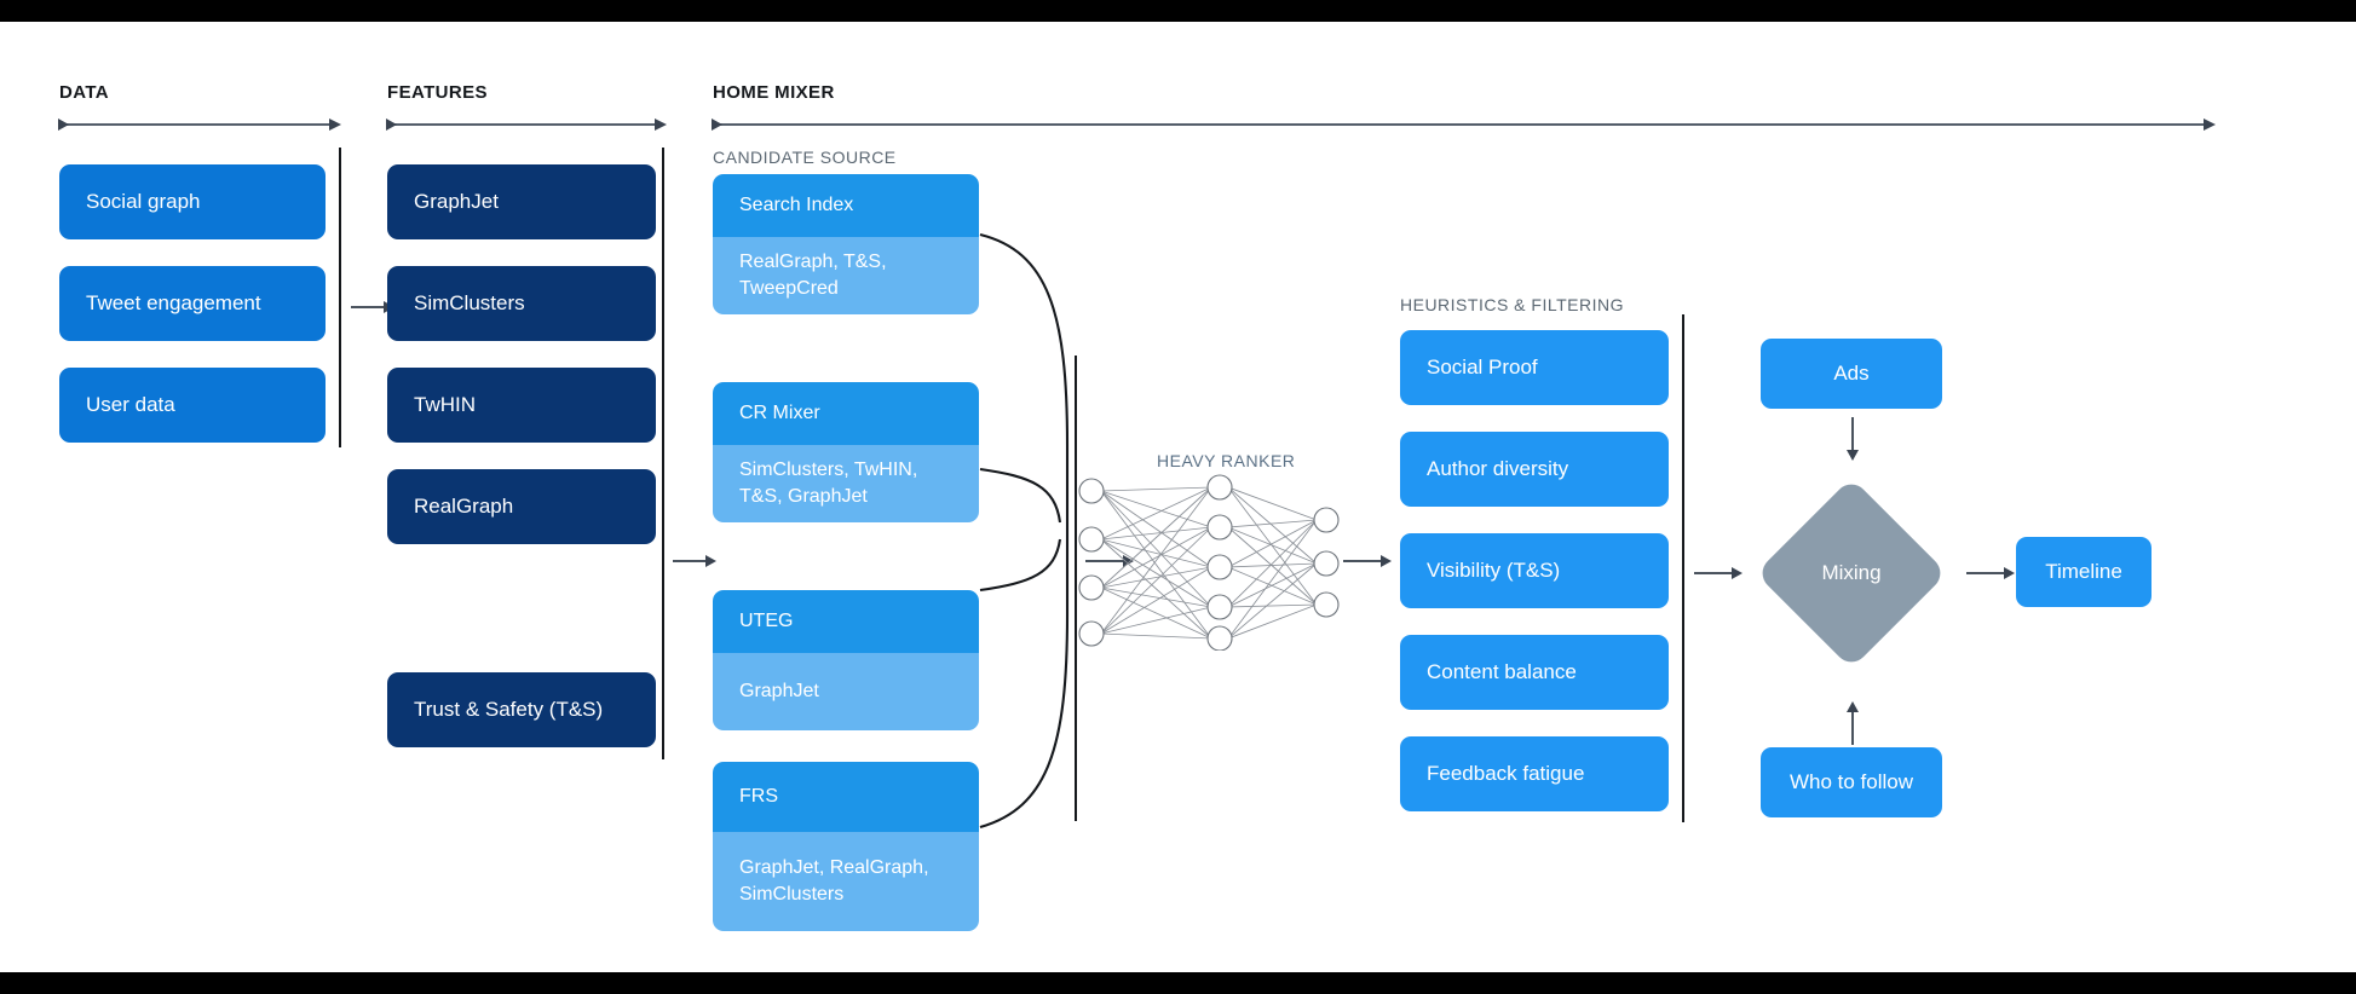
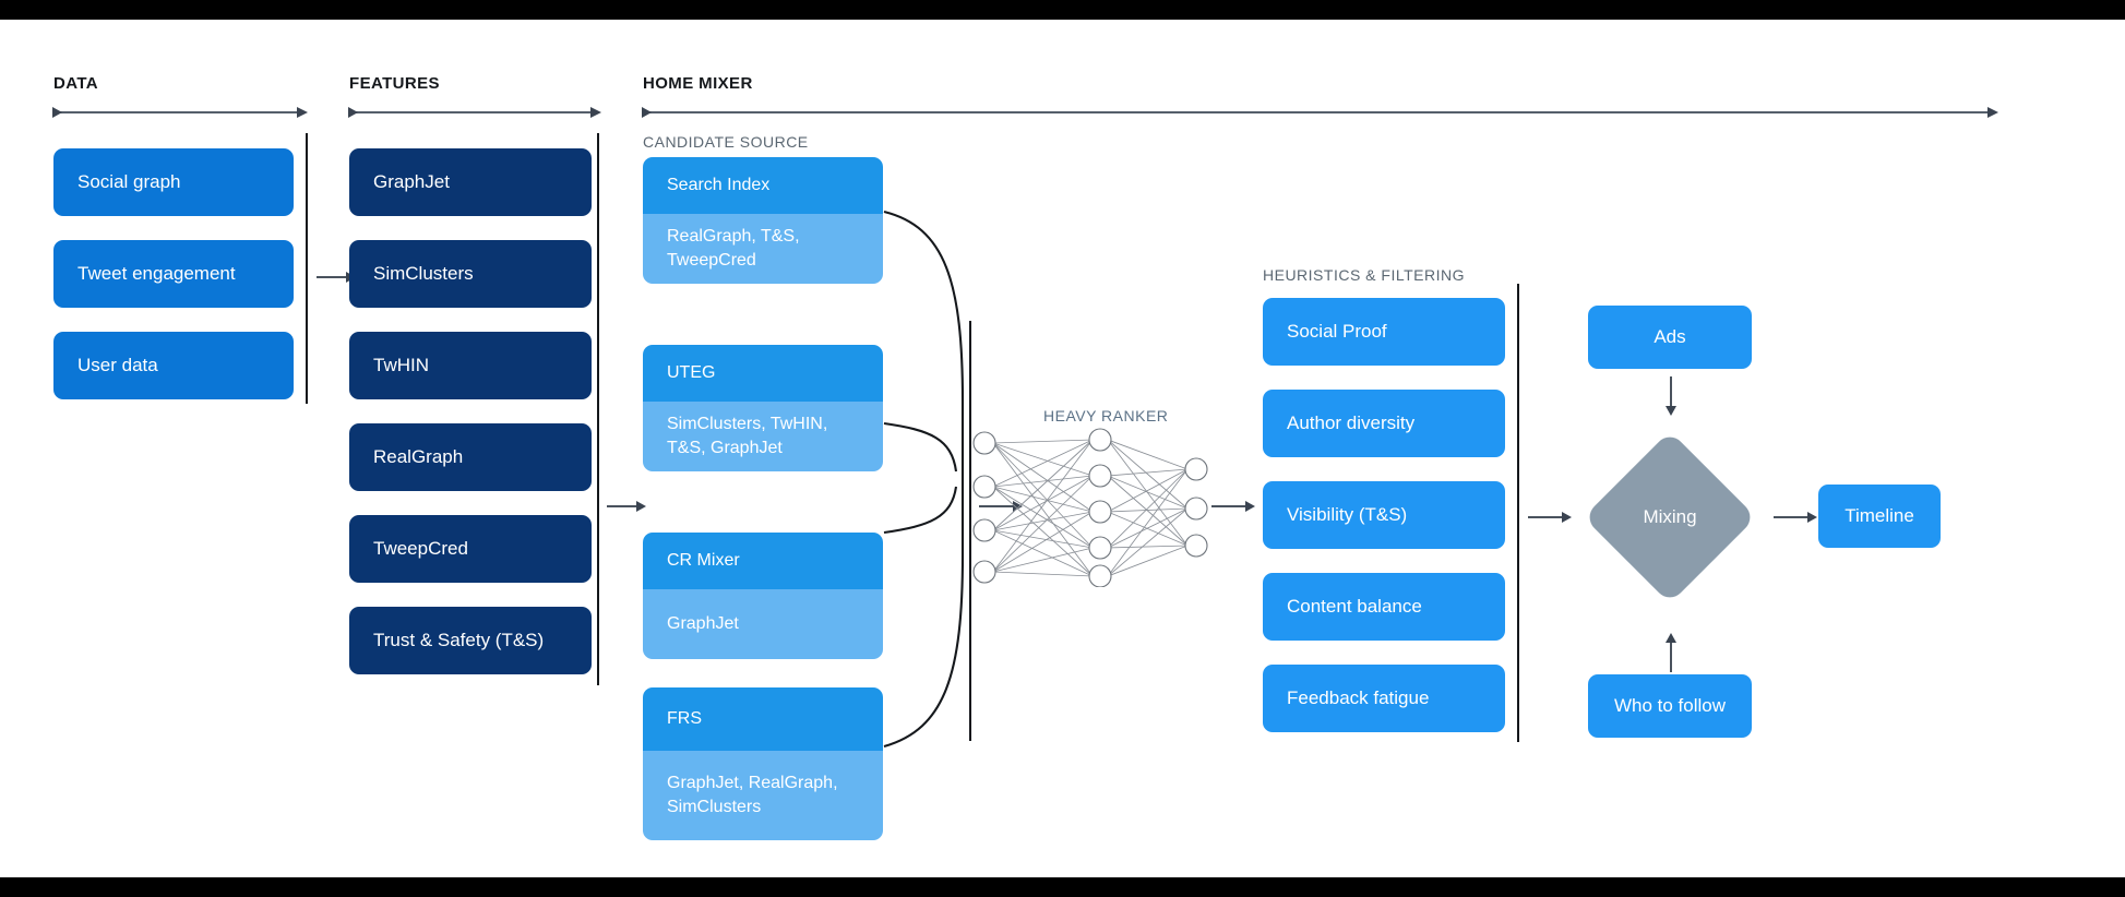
  DATA
  FEATURES
  HOME MIXER
  CANDIDATE SOURCE
  HEAVY RANKER
  HEURISTICS & FILTERING
  Social graph
  Tweet engagement
  User data
  GraphJet
  SimClusters
  TwHIN
  RealGraph
+ TweepCred
  Trust & Safety (T&S)
  Search Index
  RealGraph, T&S, TweepCred
- CR Mixer
+ UTEG
  SimClusters, TwHIN, T&S, GraphJet
- UTEG
+ CR Mixer
  GraphJet
  FRS
  GraphJet, RealGraph, SimClusters
  Social Proof
  Author diversity
  Visibility (T&S)
  Content balance
  Feedback fatigue
  Ads
  Mixing
  Who to follow
  Timeline
